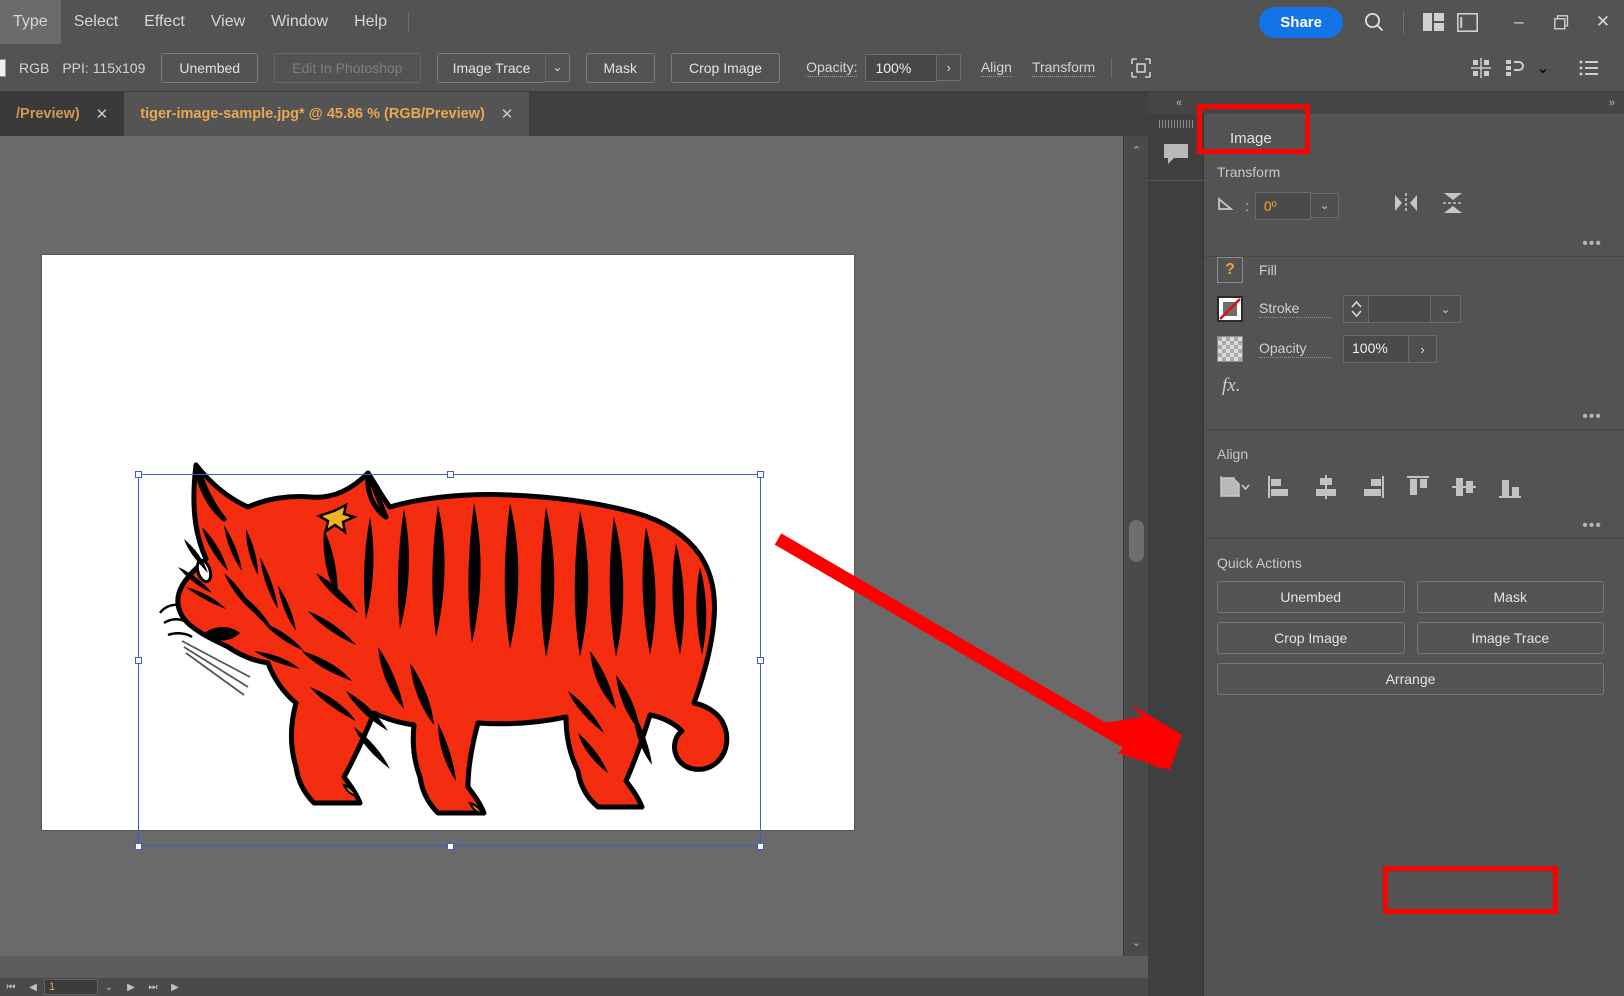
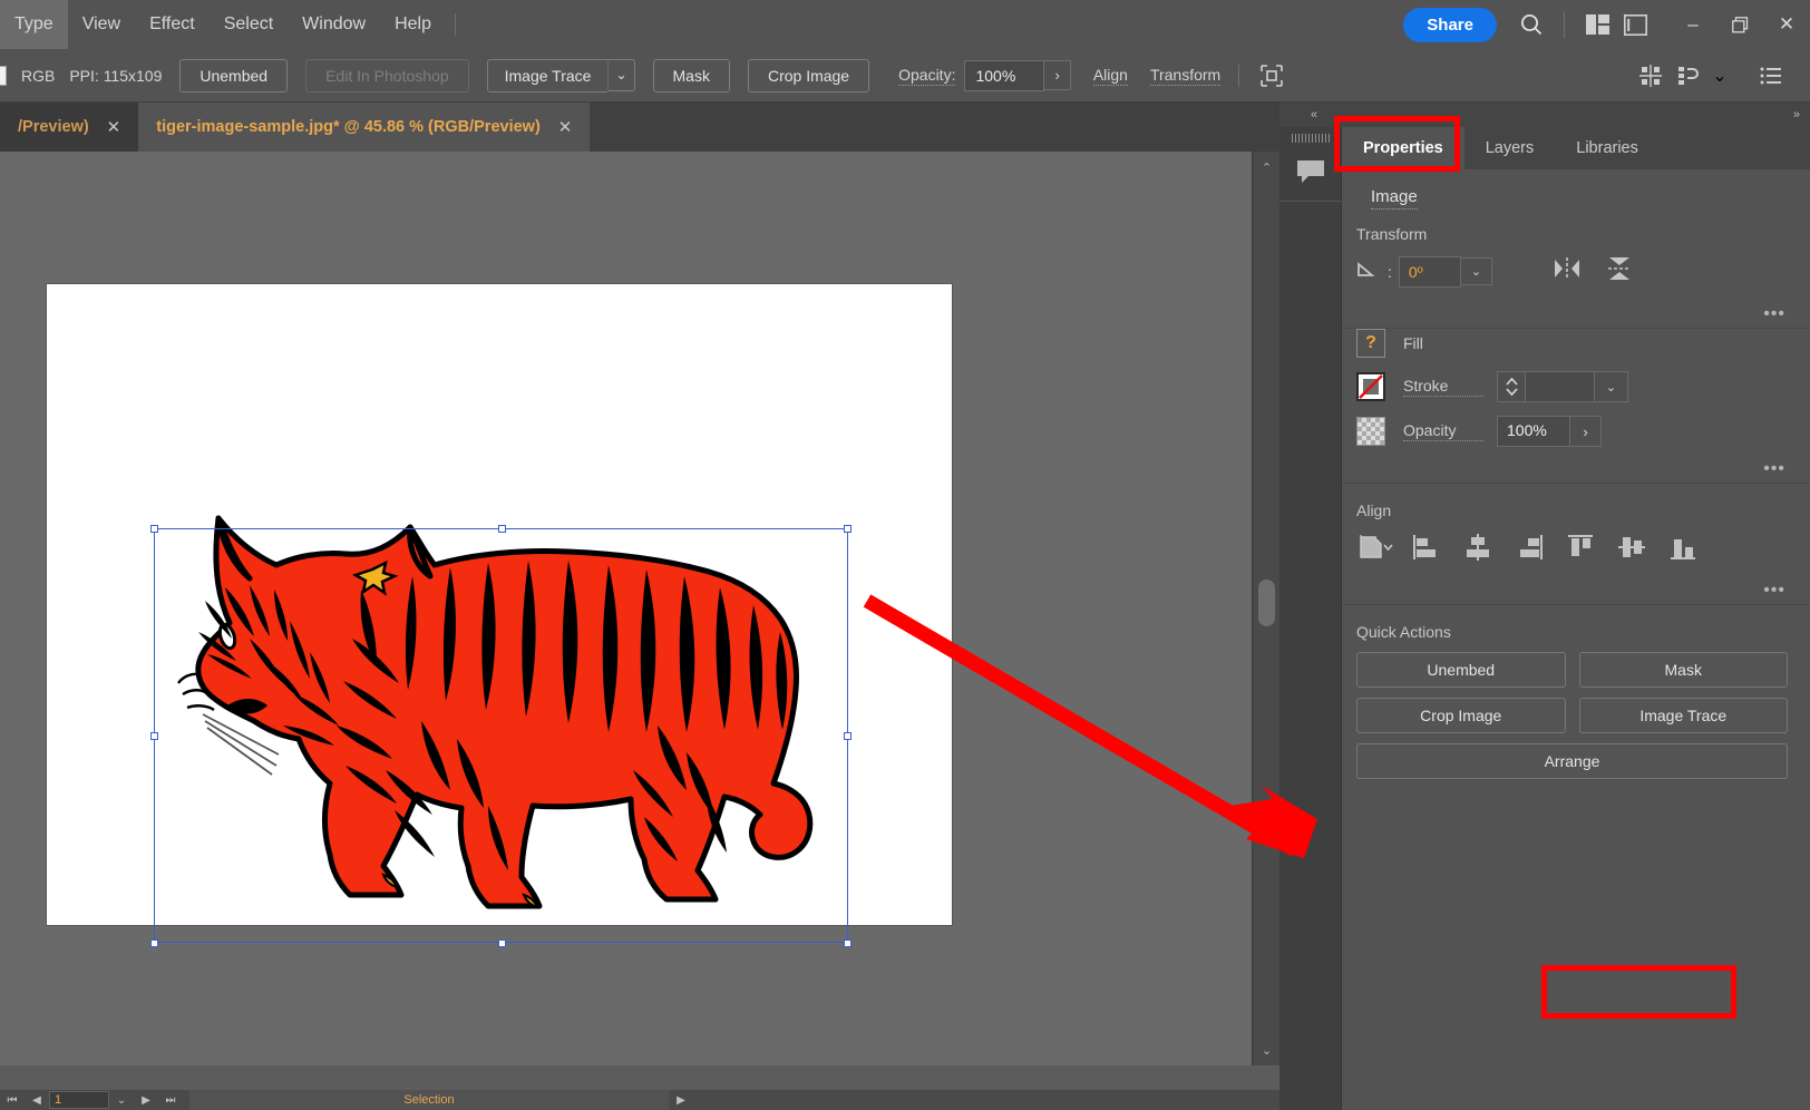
  Type
- Select
+ View
  Effect
- View
+ Select
  Window
  Help
  Share
  –
  ✕
  RGB
  PPI: 115x109
  Unembed
  Edit In Photoshop
  Image Trace
  ⌄
  Mask
  Crop Image
  Opacity:
  100%
  ›
  Align
  Transform
  ⌄
  /Preview)
  ✕
  tiger-image-sample.jpg* @ 45.86 % (RGB/Preview)
  ✕
  ⌃
  ⌄
  ⏮
  ◀
  1
  ⌄
  ▶
  ⏭
+ Selection
  ▶
  «
  »
+ Properties
+ Layers
+ Libraries
  Image
  Transform
  :
  0º
  ⌄
  •••
  ?
  Fill
  Stroke
  ⌄
  Opacity
  100%
  ›
- fx.
  •••
  Align
  •••
  Quick Actions
  Unembed
  Mask
  Crop Image
  Image Trace
  Arrange
